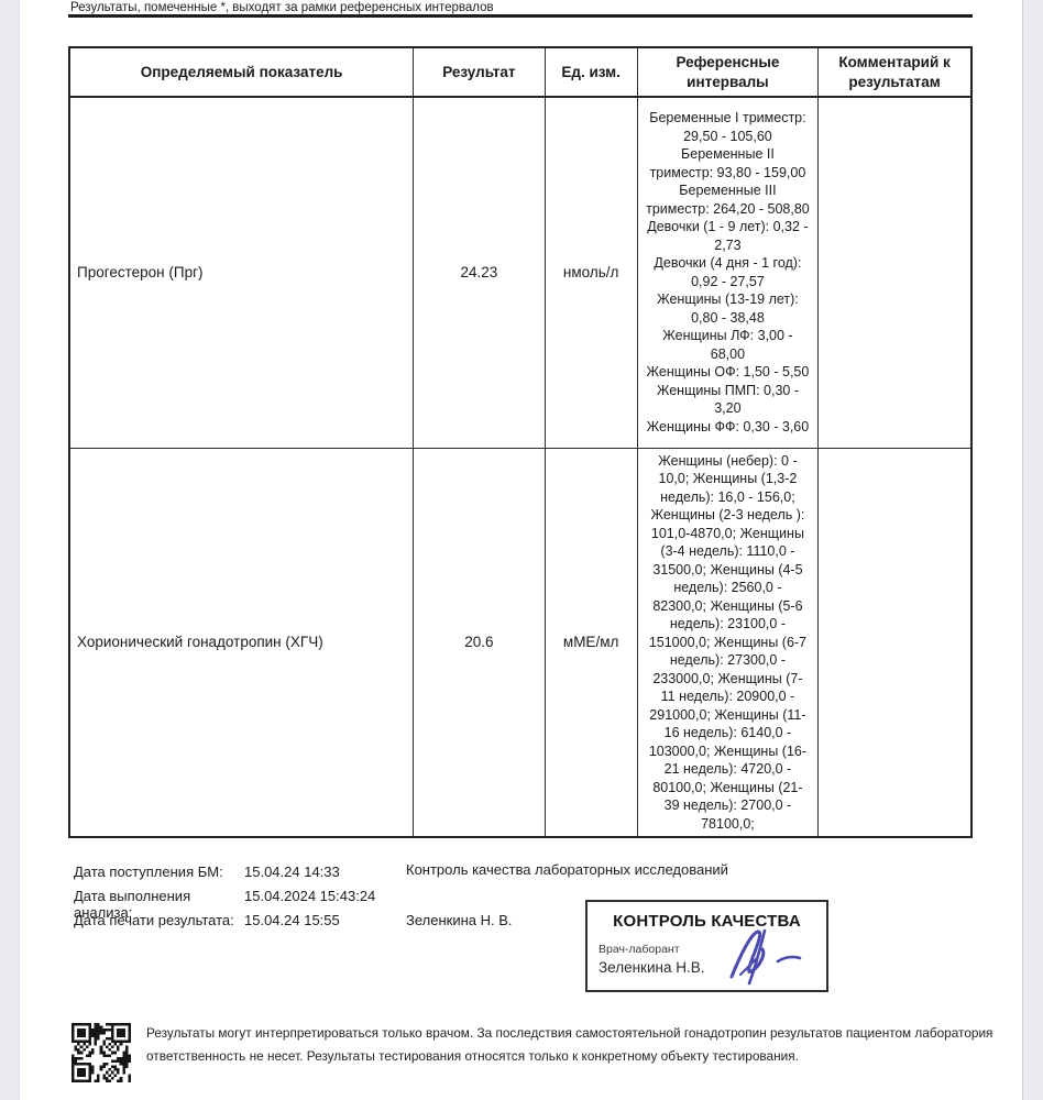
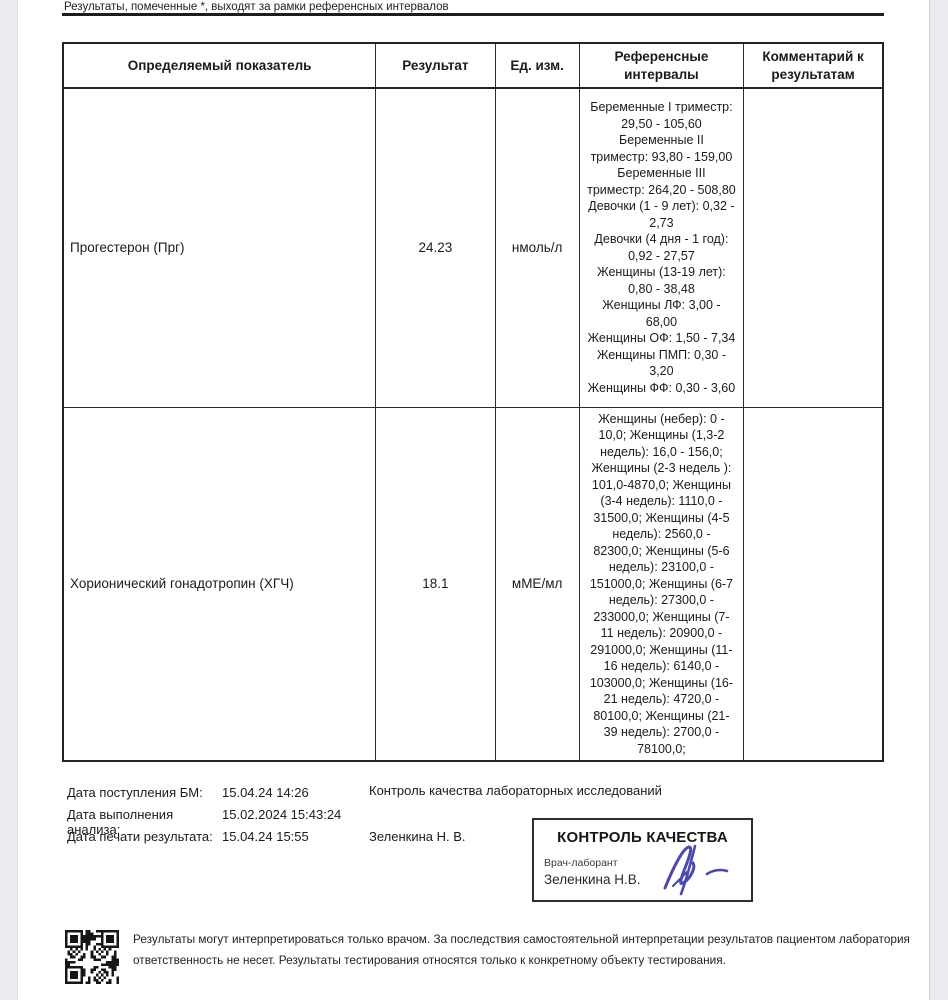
  Результаты, помеченные *, выходят за рамки референсных интервалов
  Определяемый показатель	Результат	Ед. изм.	Референсные интервалы	Комментарий к результатам
- Прогестерон (Прг)	24.23	нмоль/л	Беременные I триместр: 29,50 - 105,60 Беременные II триместр: 93,80 - 159,00 Беременные III триместр: 264,20 - 508,80 Девочки (1 - 9 лет): 0,32 - 2,73 Девочки (4 дня - 1 год): 0,92 - 27,57 Женщины (13-19 лет): 0,80 - 38,48 Женщины ЛФ: 3,00 - 68,00 Женщины ОФ: 1,50 - 5,50 Женщины ПМП: 0,30 - 3,20 Женщины ФФ: 0,30 - 3,60
+ Прогестерон (Прг)	24.23	нмоль/л	Беременные I триместр: 29,50 - 105,60 Беременные II триместр: 93,80 - 159,00 Беременные III триместр: 264,20 - 508,80 Девочки (1 - 9 лет): 0,32 - 2,73 Девочки (4 дня - 1 год): 0,92 - 27,57 Женщины (13-19 лет): 0,80 - 38,48 Женщины ЛФ: 3,00 - 68,00 Женщины ОФ: 1,50 - 7,34 Женщины ПМП: 0,30 - 3,20 Женщины ФФ: 0,30 - 3,60
- Хорионический гонадотропин (ХГЧ)	20.6	мМЕ/мл	Женщины (небер): 0 - 10,0; Женщины (1,3-2 недель): 16,0 - 156,0; Женщины (2-3 недель ): 101,0-4870,0; Женщины (3-4 недель): 1110,0 - 31500,0; Женщины (4-5 недель): 2560,0 - 82300,0; Женщины (5-6 недель): 23100,0 - 151000,0; Женщины (6-7 недель): 27300,0 - 233000,0; Женщины (7- 11 недель): 20900,0 - 291000,0; Женщины (11- 16 недель): 6140,0 - 103000,0; Женщины (16- 21 недель): 4720,0 - 80100,0; Женщины (21- 39 недель): 2700,0 - 78100,0;
+ Хорионический гонадотропин (ХГЧ)	18.1	мМЕ/мл	Женщины (небер): 0 - 10,0; Женщины (1,3-2 недель): 16,0 - 156,0; Женщины (2-3 недель ): 101,0-4870,0; Женщины (3-4 недель): 1110,0 - 31500,0; Женщины (4-5 недель): 2560,0 - 82300,0; Женщины (5-6 недель): 23100,0 - 151000,0; Женщины (6-7 недель): 27300,0 - 233000,0; Женщины (7- 11 недель): 20900,0 - 291000,0; Женщины (11- 16 недель): 6140,0 - 103000,0; Женщины (16- 21 недель): 4720,0 - 80100,0; Женщины (21- 39 недель): 2700,0 - 78100,0;
  Дата поступления БМ:
- 15.04.24 14:33
+ 15.04.24 14:26
  Дата выполнения анализа:
- 15.04.2024 15:43:24
+ 15.02.2024 15:43:24
  Дата печати результата:
  15.04.24 15:55
  Контроль качества лабораторных исследований
  Зеленкина Н. В.
  КОНТРОЛЬ КАЧЕСТВА
  Врач-лаборант
  Зеленкина Н.В.
- Результаты могут интерпретироваться только врачом. За последствия самостоятельной гонадотропин результатов пациентом лаборатория ответственность не несет. Результаты тестирования относятся только к конкретному объекту тестирования.
+ Результаты могут интерпретироваться только врачом. За последствия самостоятельной интерпретации результатов пациентом лаборатория ответственность не несет. Результаты тестирования относятся только к конкретному объекту тестирования.
